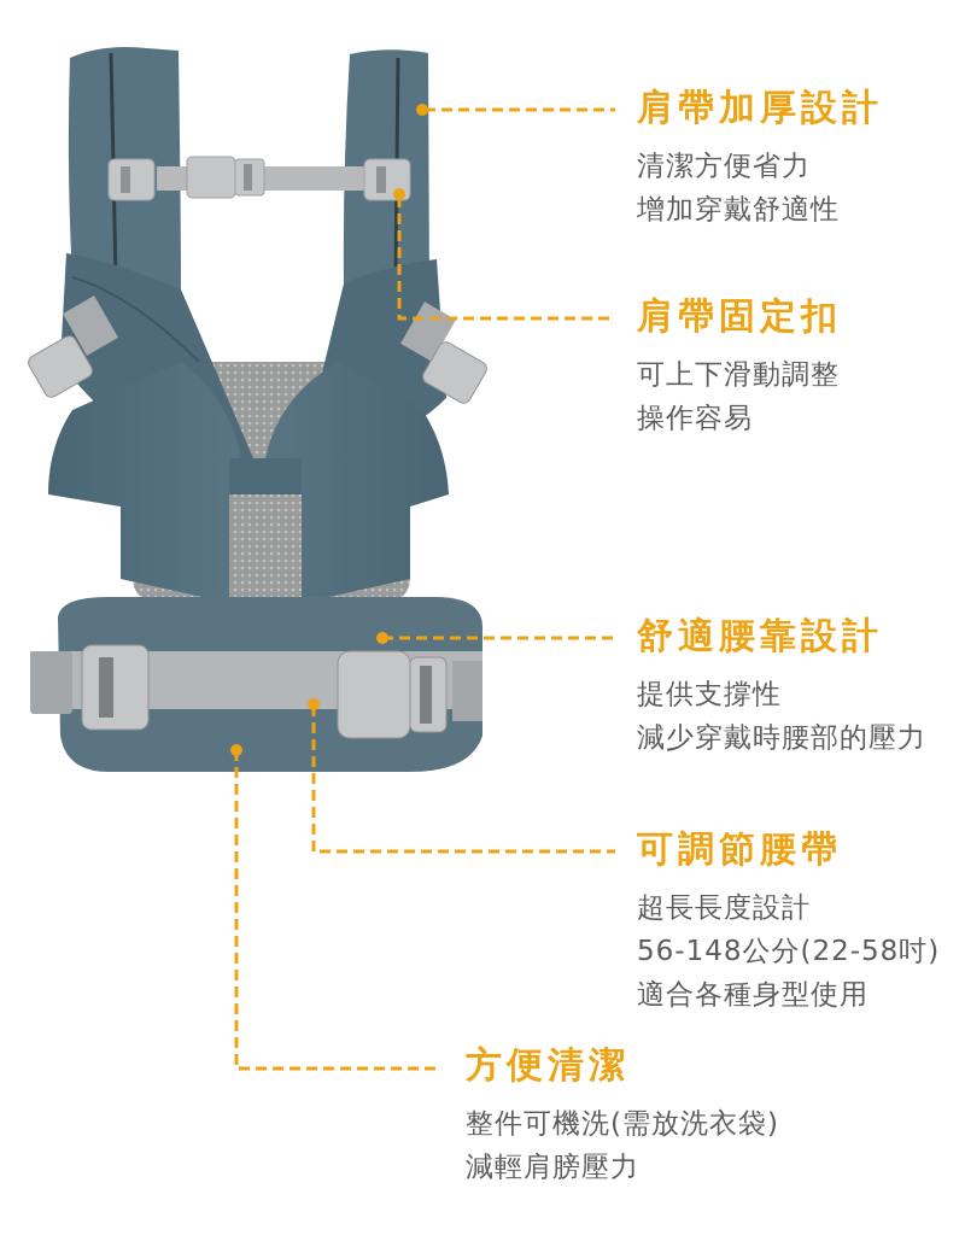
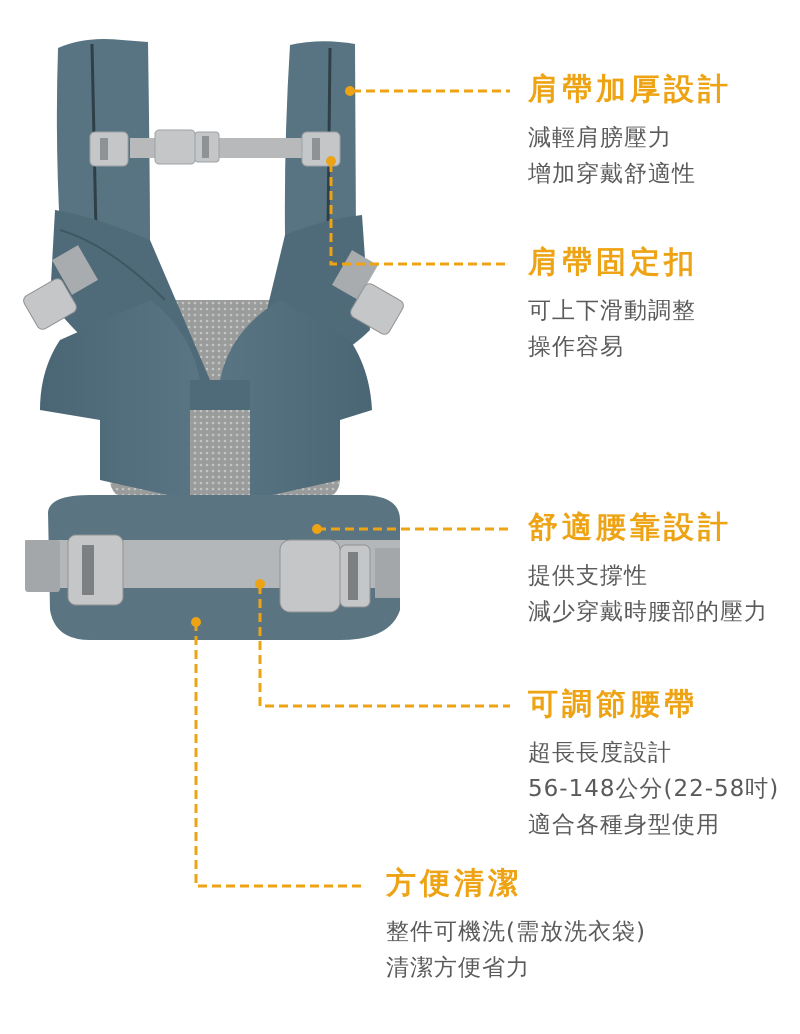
  肩帶加厚設計
- 清潔方便省力
+ 減輕肩膀壓力
  增加穿戴舒適性
  肩帶固定扣
  可上下滑動調整
  操作容易
  舒適腰靠設計
  提供支撐性
  減少穿戴時腰部的壓力
  可調節腰帶
  超長長度設計
  56-148公分(22-58吋)
  適合各種身型使用
  方便清潔
  整件可機洗(需放洗衣袋)
- 減輕肩膀壓力
+ 清潔方便省力
